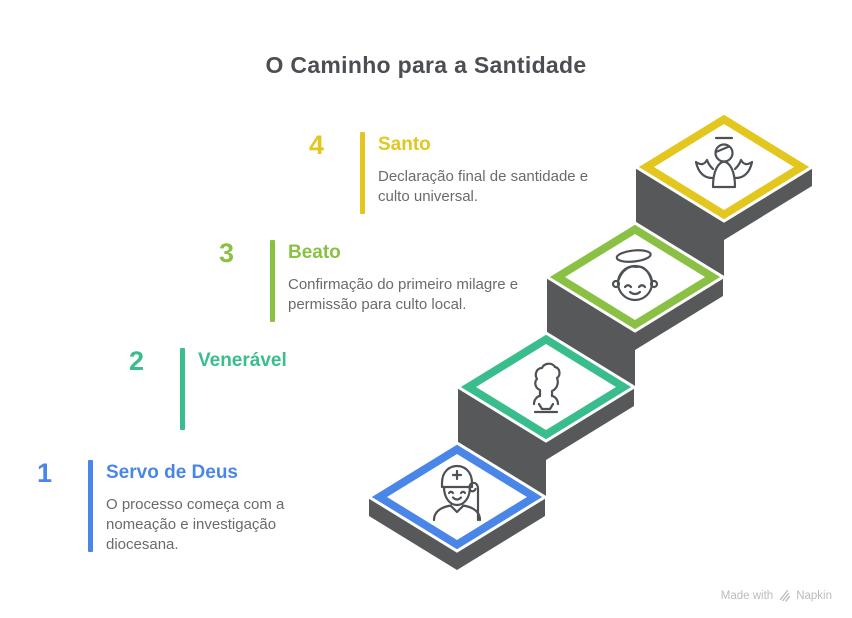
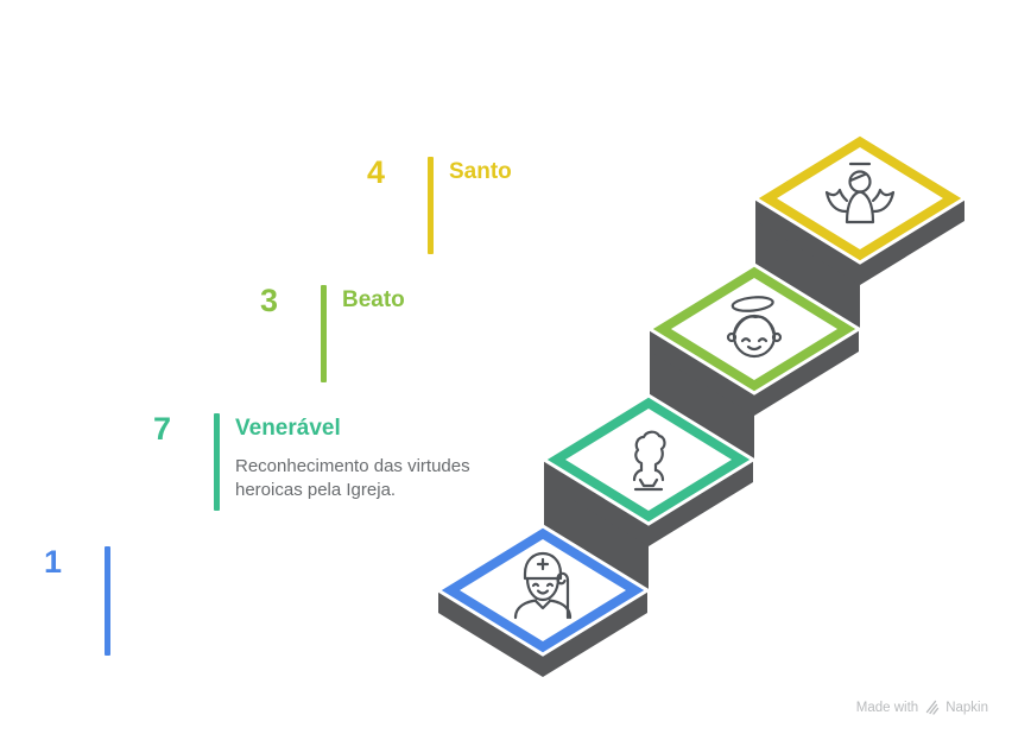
- O Caminho para a Santidade
  4
  Santo
- Declaração final de santidade e culto universal.
  3
  Beato
- Confirmação do primeiro milagre e permissão para culto local.
- 2
+ 7
  Venerável
+ Reconhecimento das virtudes heroicas pela Igreja.
  1
- Servo de Deus
- O processo começa com a nomeação e investigação diocesana.
  Made with
  Napkin
